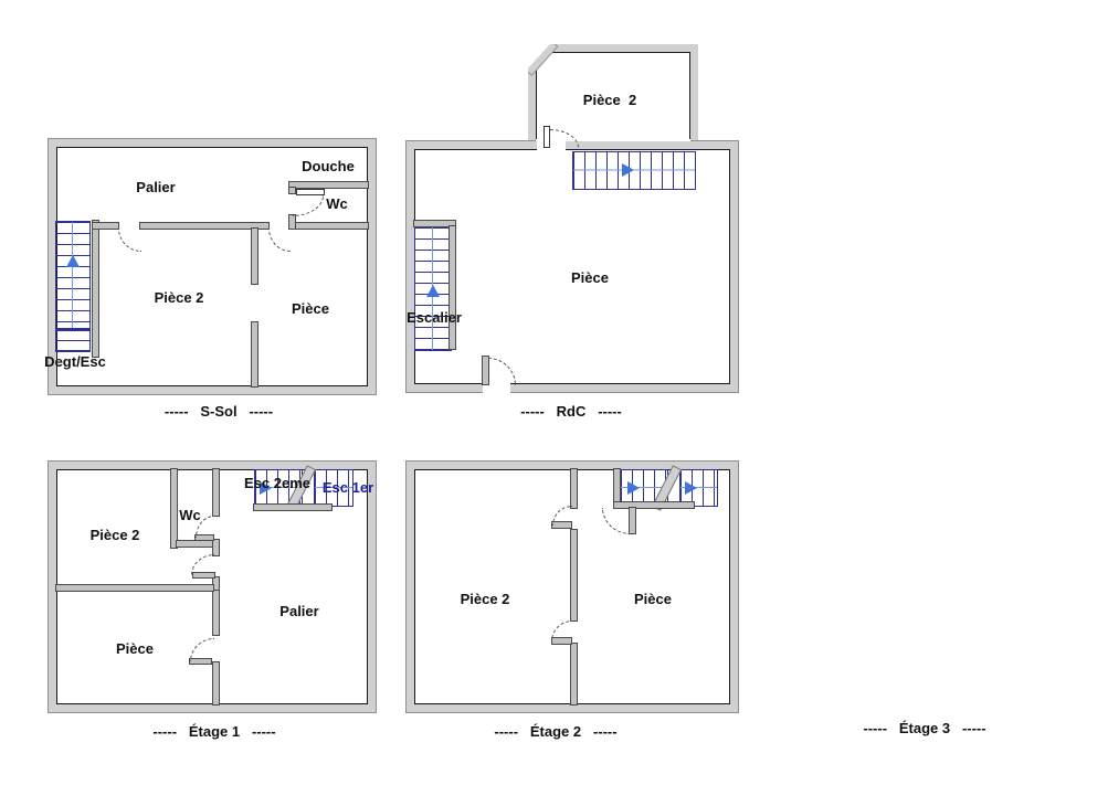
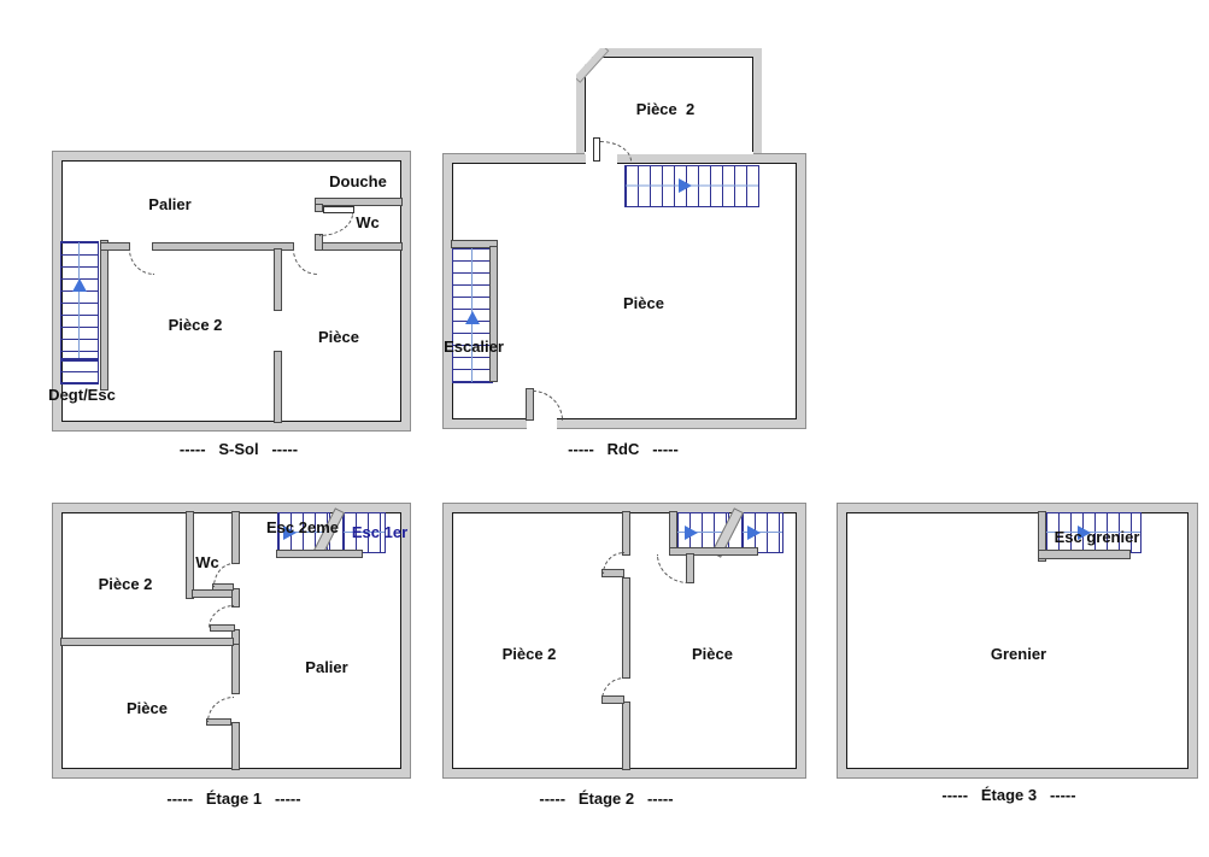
  Palier
  Douche
  Wc
  Pièce 2
  Pièce
  Degt/Esc
  ----- S-Sol -----
  Pièce 2
  Pièce
  Escalier
  ----- RdC -----
  Pièce 2
  Wc
  Esc 2eme
  Esc 1er
  Palier
  Pièce
  ----- Étage 1 -----
  Pièce 2
  Pièce
  ----- Étage 2 -----
+ Esc grenier
+ Grenier
  ----- Étage 3 -----
